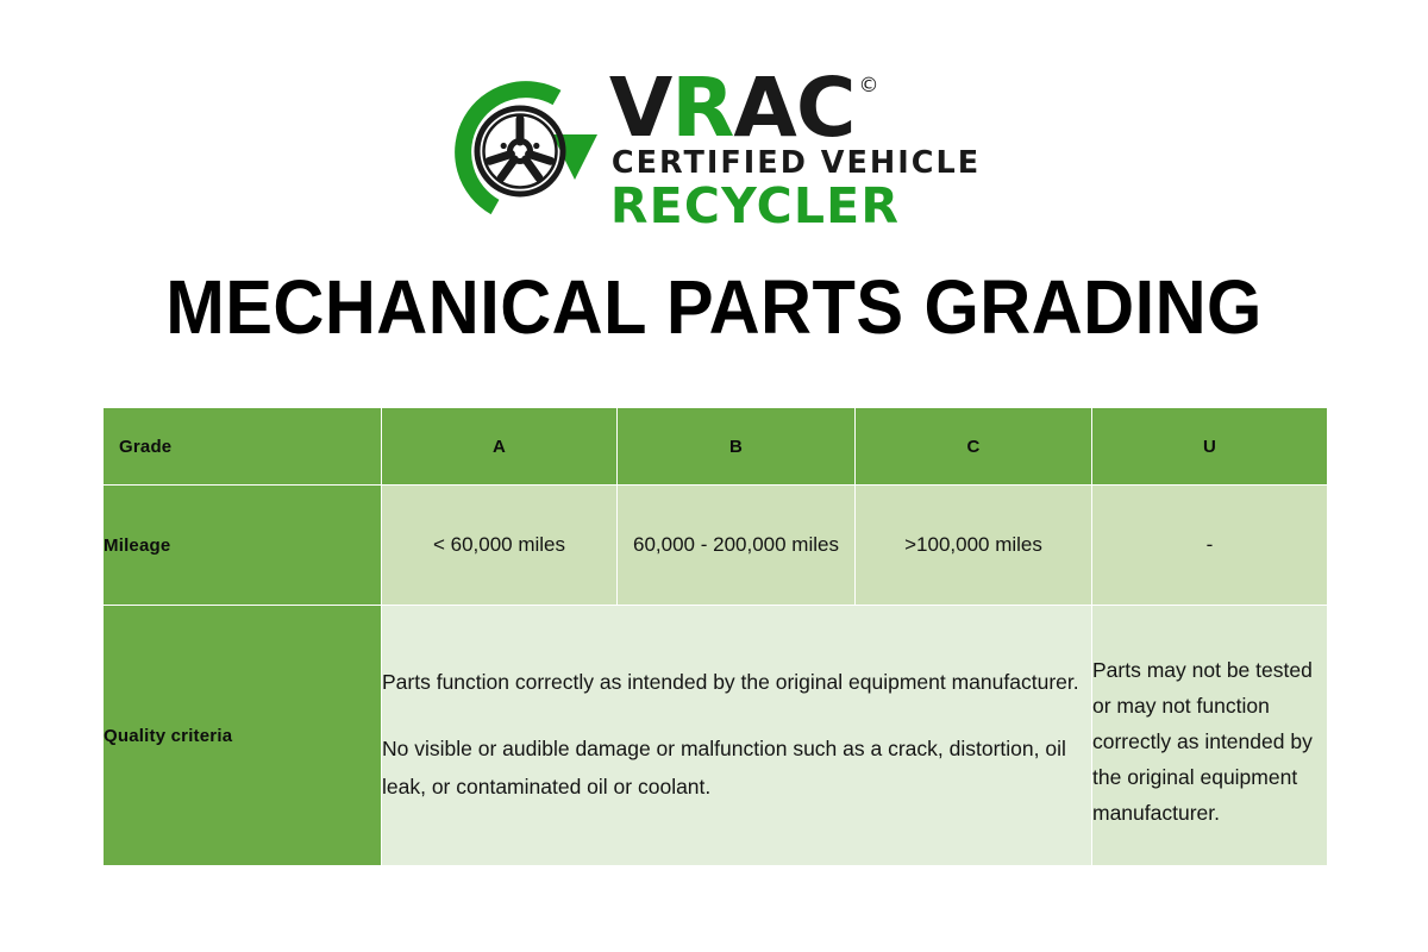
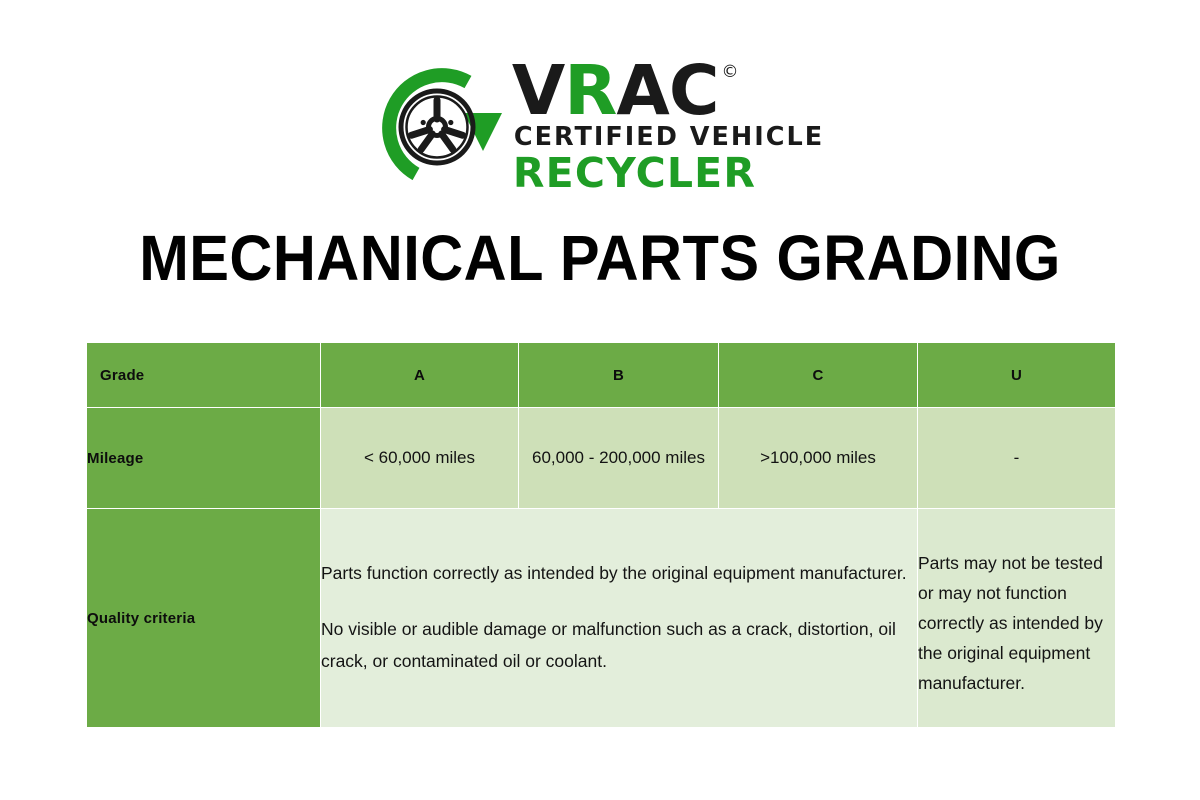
  V
  R
  AC
  ©
  CERTIFIED VEHICLE
  RECYCLER
  MECHANICAL PARTS GRADING
  Grade	A	B	C	U
  Mileage	< 60,000 miles	60,000 - 200,000 miles	>100,000 miles	-
- Quality criteria	Parts function correctly as intended by the original equipment manufacturer. No visible or audible damage or malfunction such as a crack, distortion, oil leak, or contaminated oil or coolant.	Parts may not be tested or may not function correctly as intended by the original equipment manufacturer.
+ Quality criteria	Parts function correctly as intended by the original equipment manufacturer. No visible or audible damage or malfunction such as a crack, distortion, oil crack, or contaminated oil or coolant.	Parts may not be tested or may not function correctly as intended by the original equipment manufacturer.
